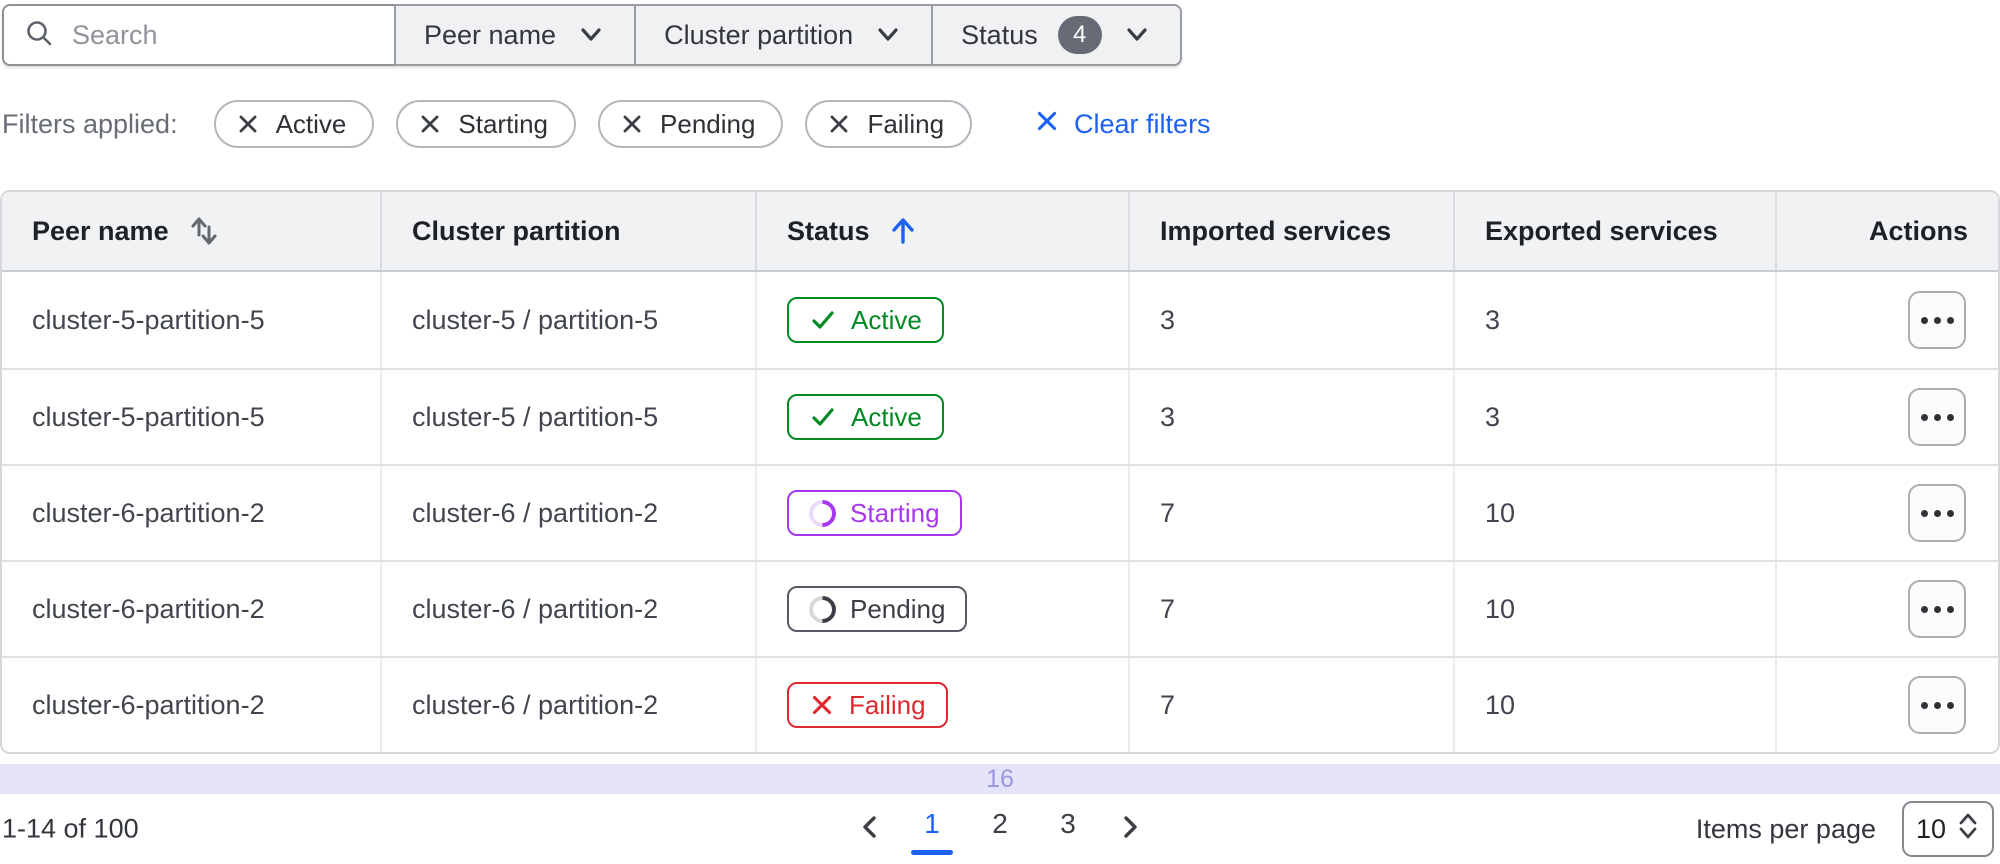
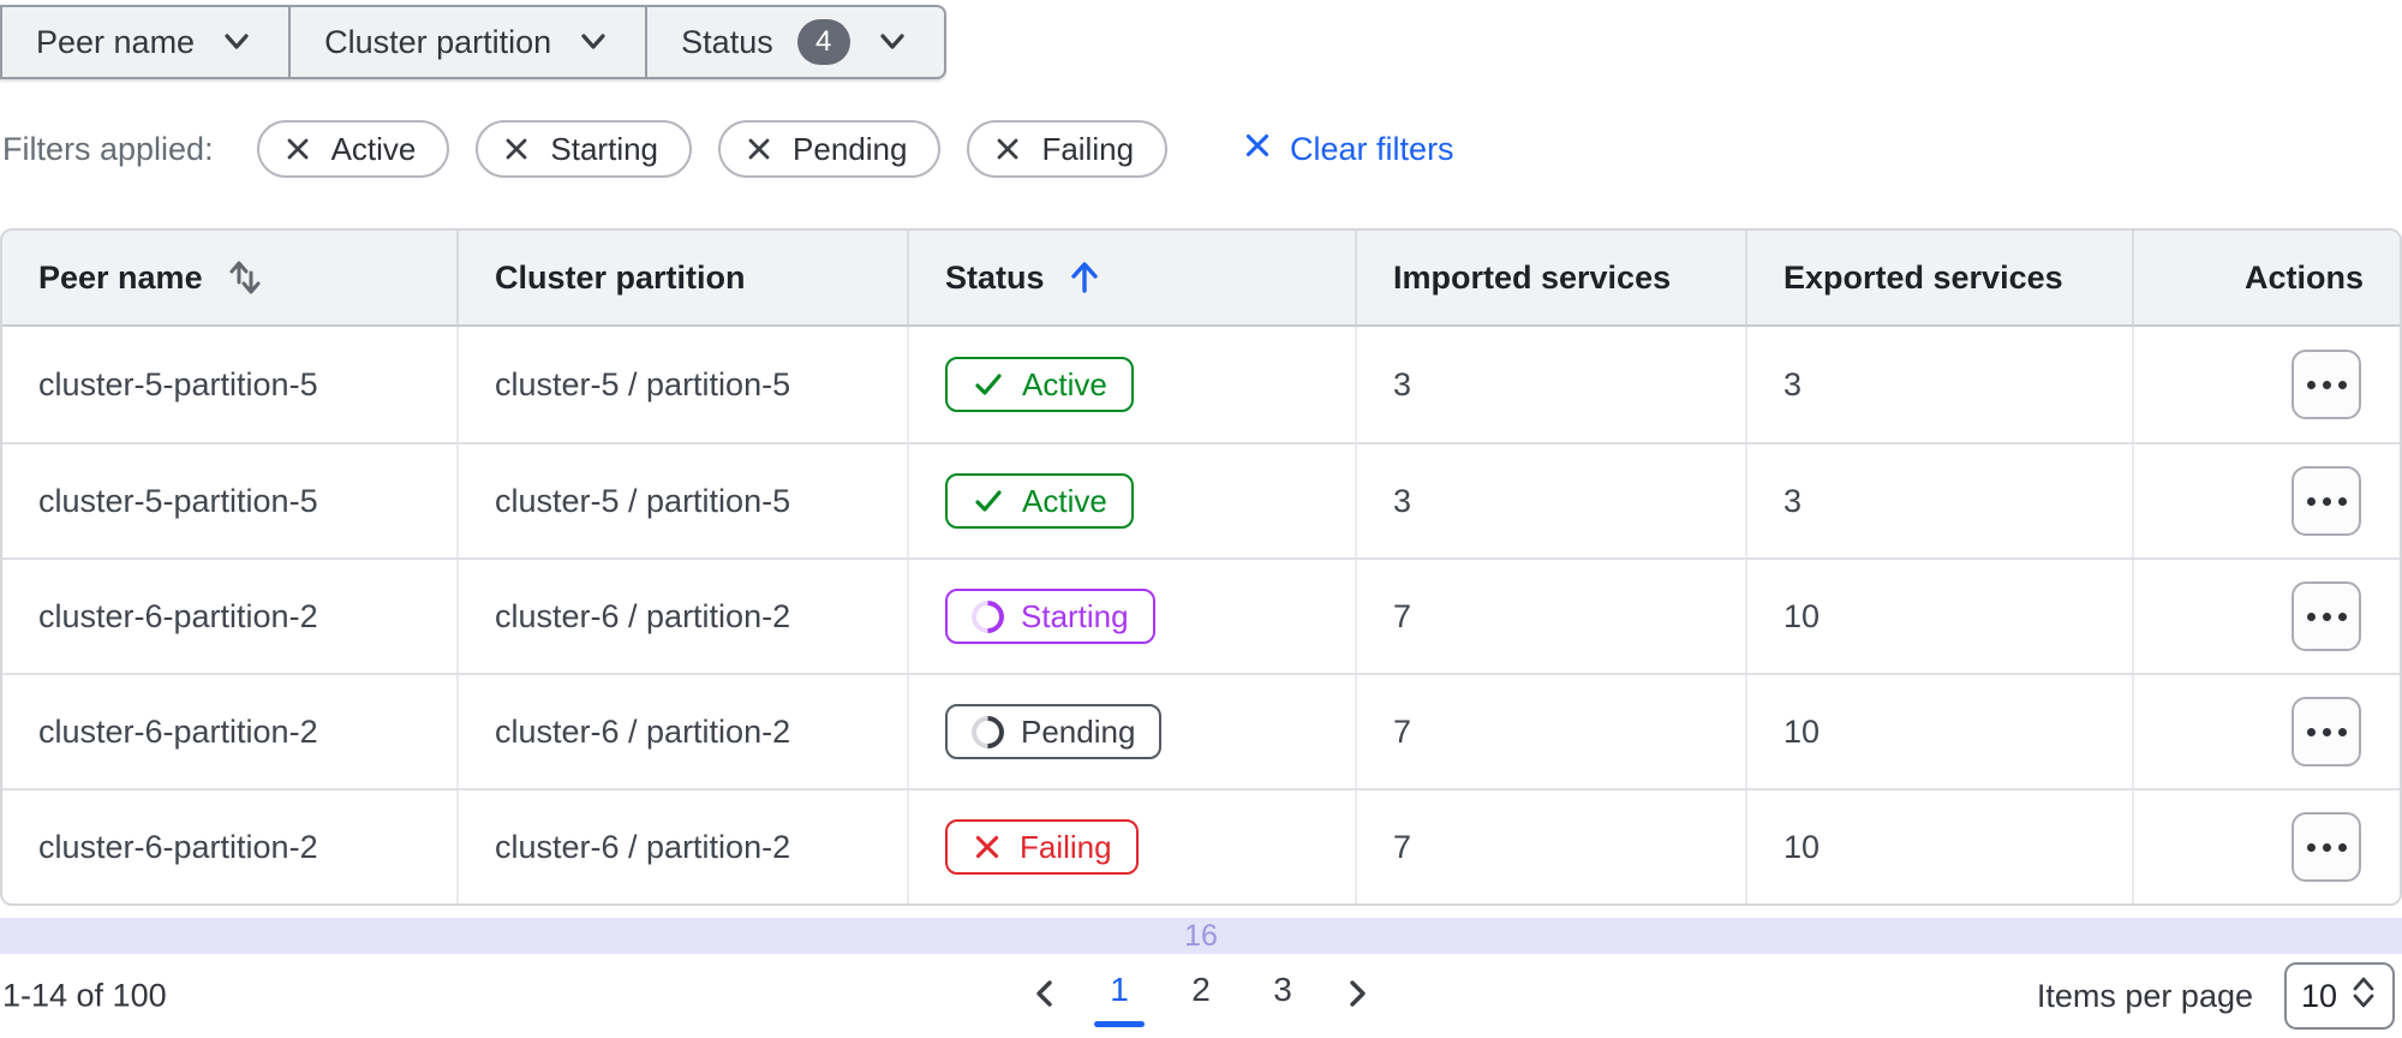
- Search
  Peer name
  Cluster partition
  Status
  4
  Filters applied:
  Active
  Starting
  Pending
  Failing
  Clear filters
  Peer name
  Cluster partition
  Status
  Imported services
  Exported services
  Actions
  cluster-5-partition-5
  cluster-5 / partition-5
  Active
  3
  3
  cluster-5-partition-5
  cluster-5 / partition-5
  Active
  3
  3
  cluster-6-partition-2
  cluster-6 / partition-2
  Starting
  7
  10
  cluster-6-partition-2
  cluster-6 / partition-2
  Pending
  7
  10
  cluster-6-partition-2
  cluster-6 / partition-2
  Failing
  7
  10
  16
  1-14 of 100
  1
  2
  3
  Items per page
  10
